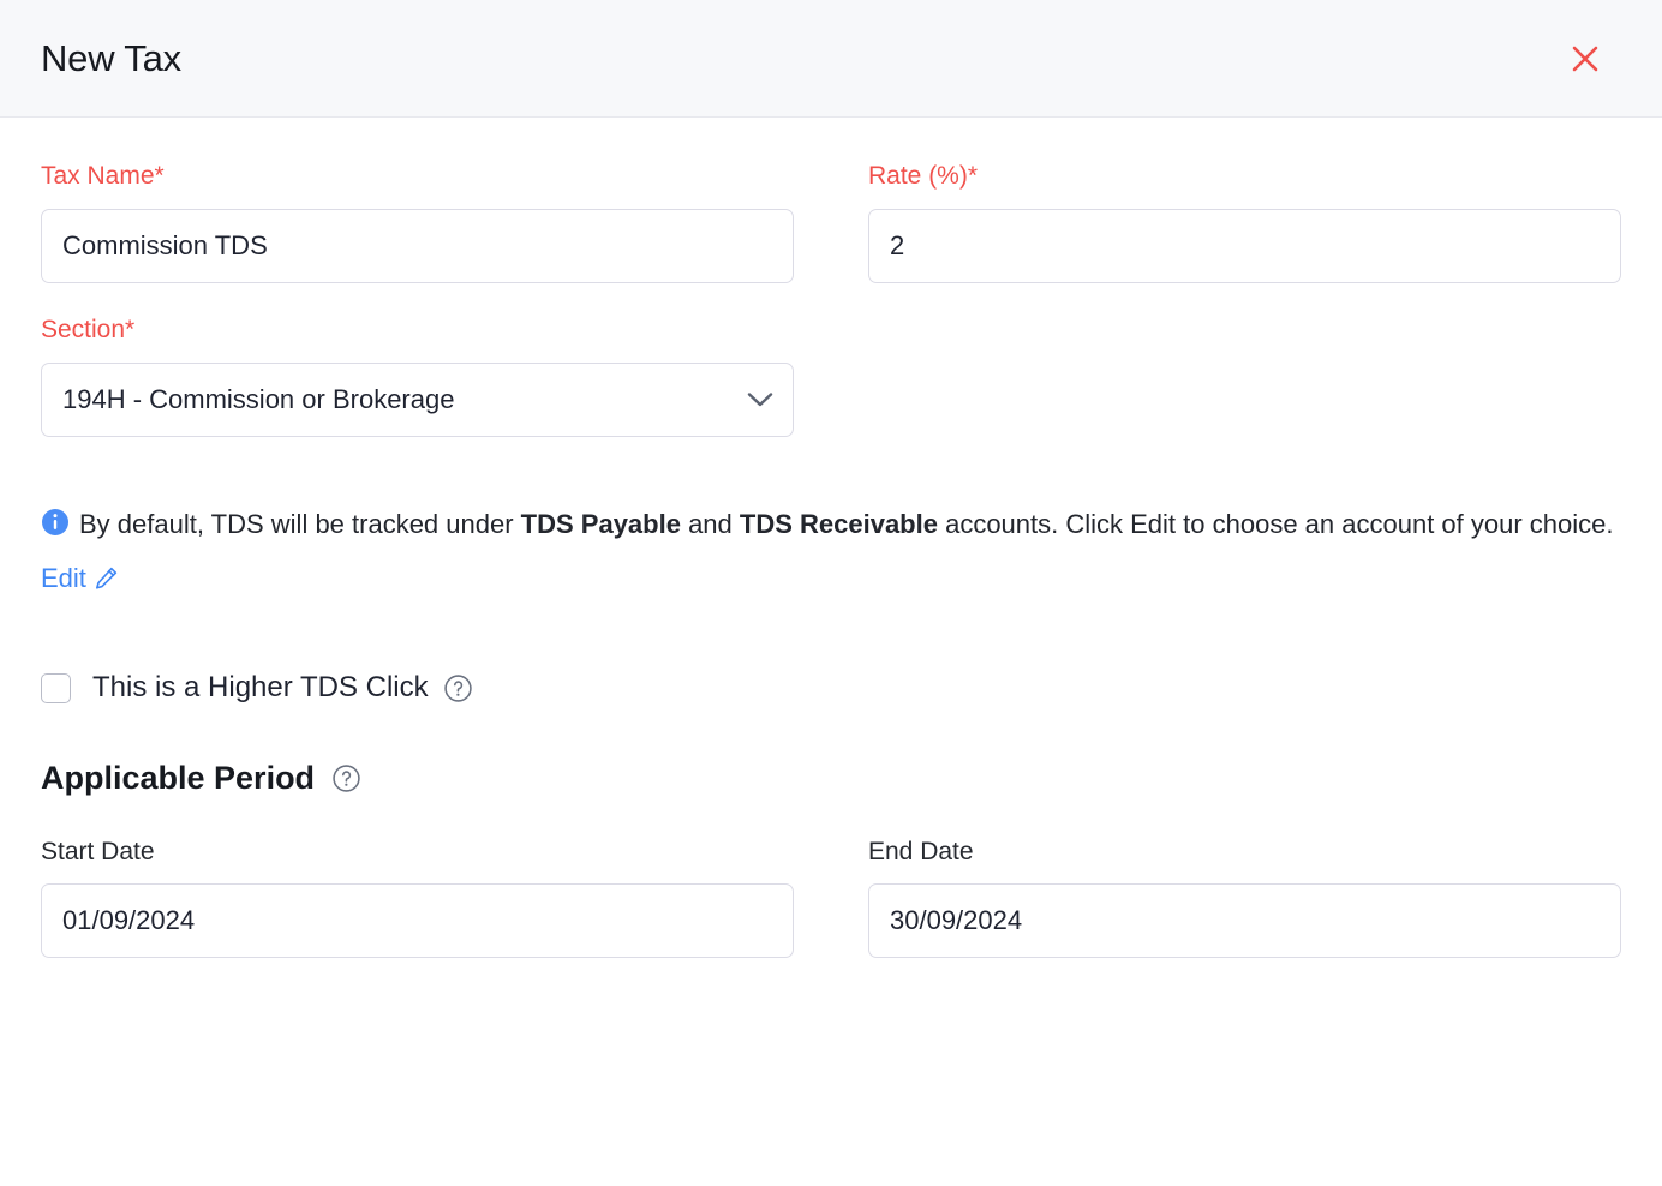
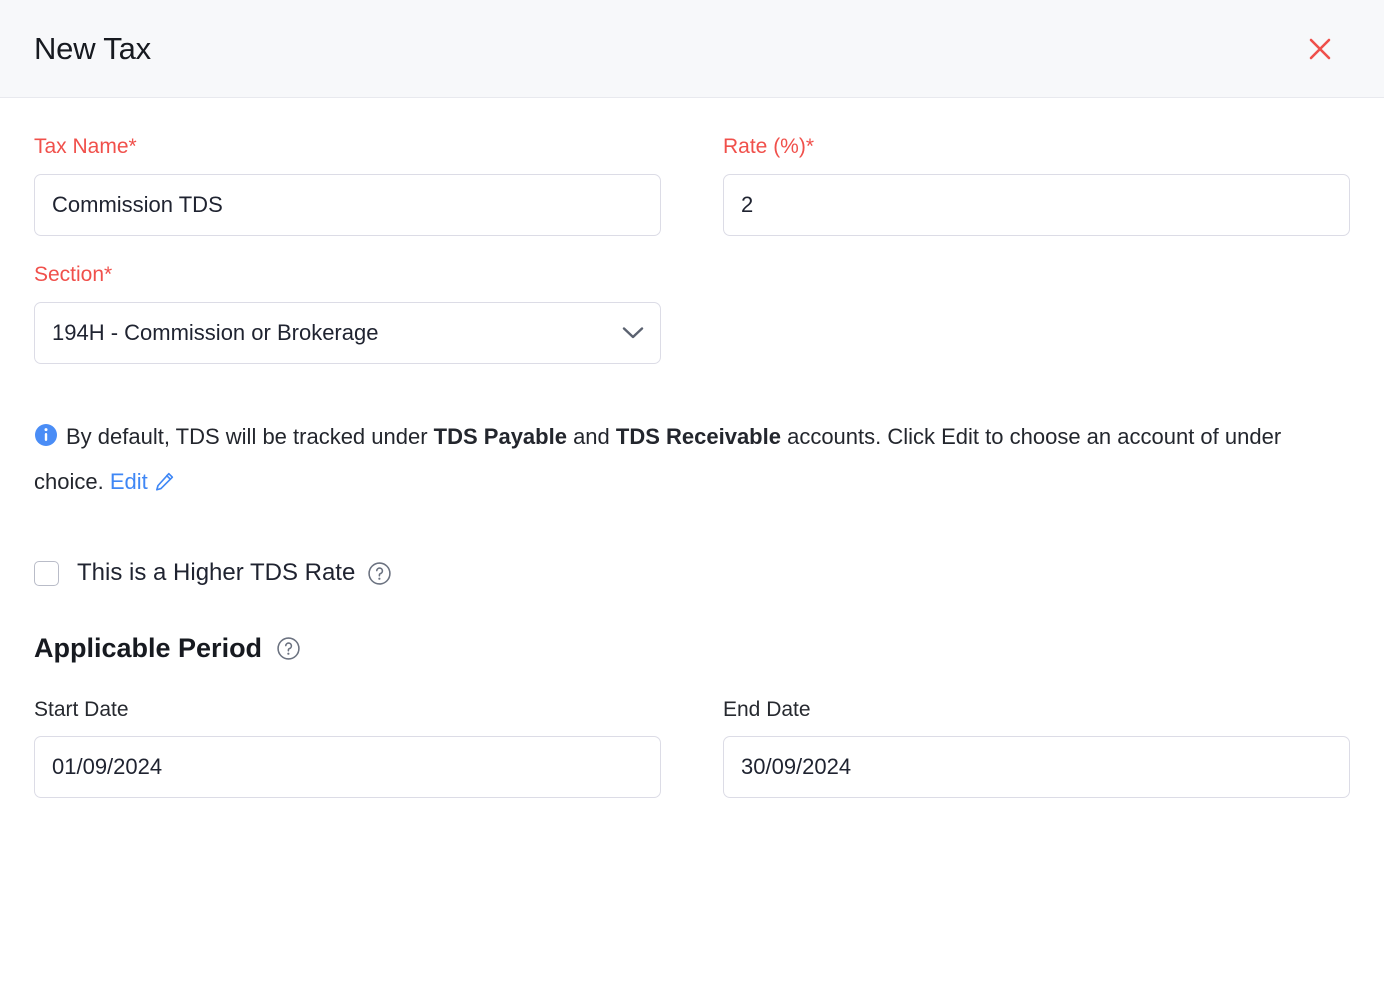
  New Tax
  Tax Name*
  Commission TDS
  Rate (%)*
  2
  Section*
  194H - Commission or Brokerage
- By default, TDS will be tracked under TDS Payable and TDS Receivable accounts. Click Edit to choose an account of your choice. Edit
+ By default, TDS will be tracked under TDS Payable and TDS Receivable accounts. Click Edit to choose an account of under choice. Edit
- This is a Higher TDS Click
+ This is a Higher TDS Rate
  Applicable Period
  Start Date
  01/09/2024
  End Date
  30/09/2024
